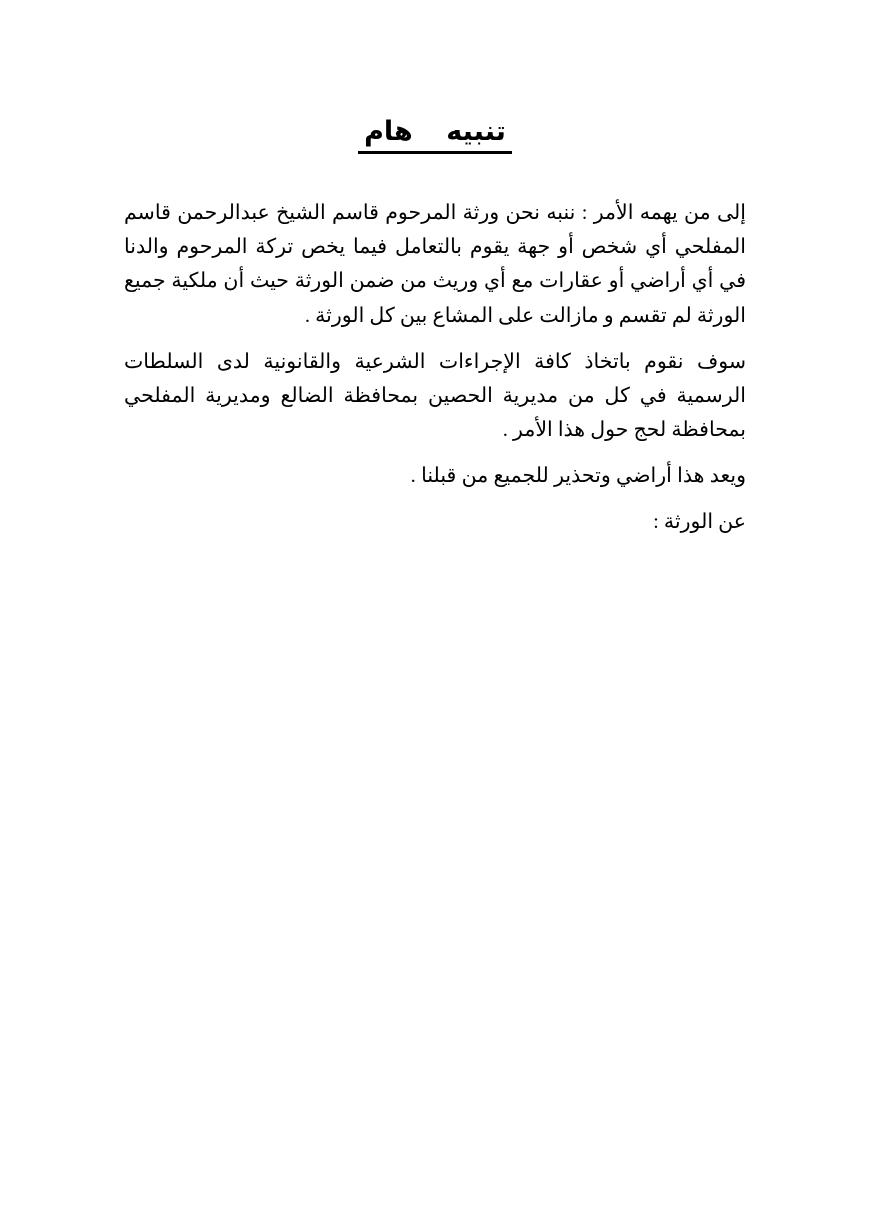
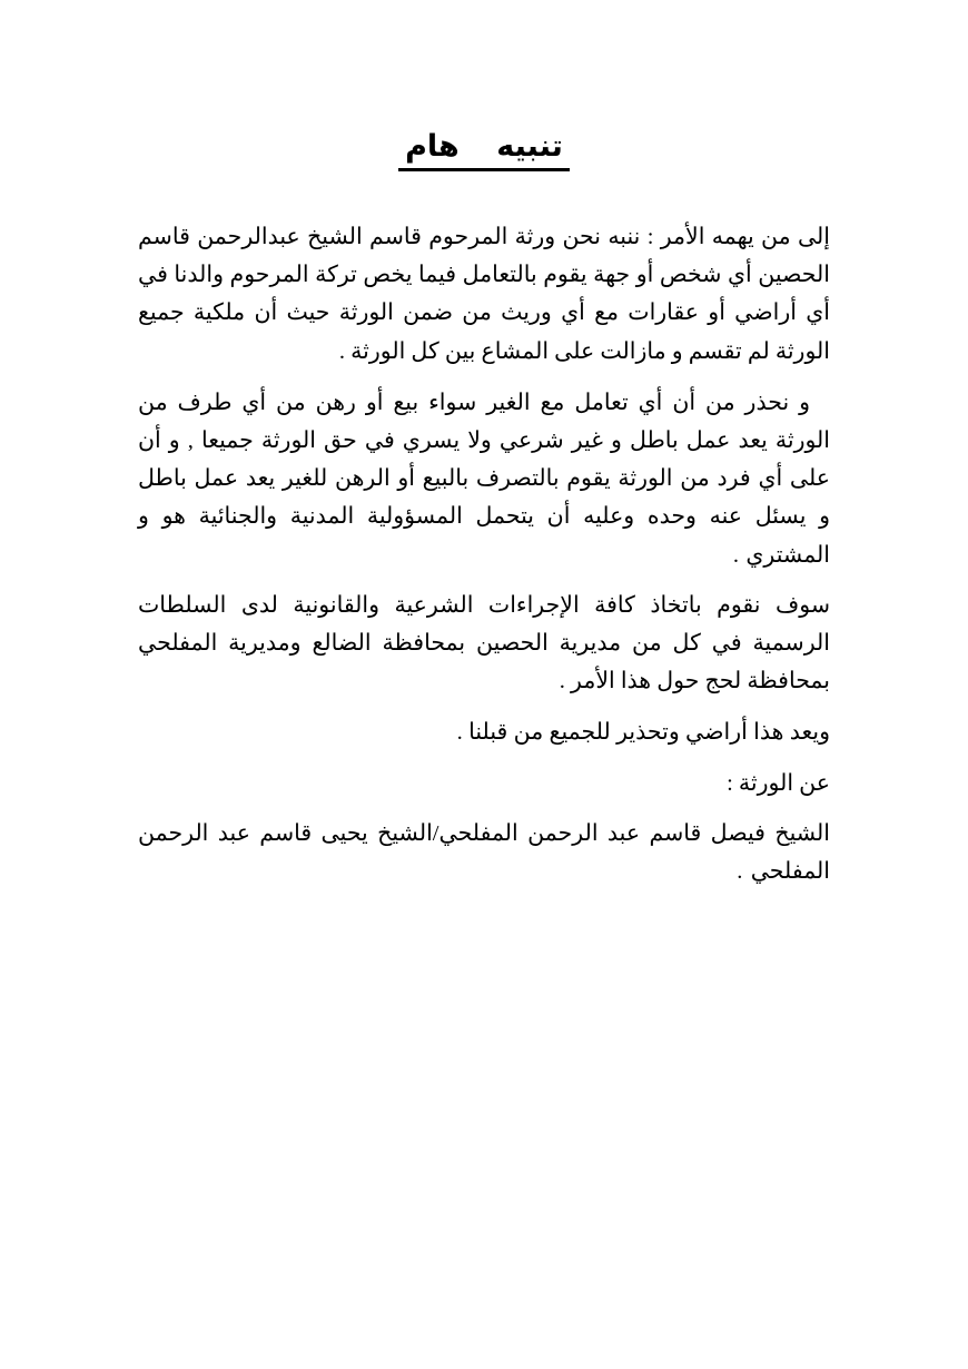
  تنبيه هام
- إلى من يهمه الأمر : ننبه نحن ورثة المرحوم قاسم الشيخ عبدالرحمن قاسم المفلحي أي شخص أو جهة يقوم بالتعامل فيما يخص تركة المرحوم والدنا في أي أراضي أو عقارات مع أي وريث من ضمن الورثة حيث أن ملكية جميع الورثة لم تقسم و مازالت على المشاع بين كل الورثة .
+ إلى من يهمه الأمر : ننبه نحن ورثة المرحوم قاسم الشيخ عبدالرحمن قاسم الحصين أي شخص أو جهة يقوم بالتعامل فيما يخص تركة المرحوم والدنا في أي أراضي أو عقارات مع أي وريث من ضمن الورثة حيث أن ملكية جميع الورثة لم تقسم و مازالت على المشاع بين كل الورثة .
+ و نحذر من أن أي تعامل مع الغير سواء بيع أو رهن من أي طرف من الورثة يعد عمل باطل و غير شرعي ولا يسري في حق الورثة جميعا , و أن على أي فرد من الورثة يقوم بالتصرف بالبيع أو الرهن للغير يعد عمل باطل و يسئل عنه وحده وعليه أن يتحمل المسؤولية المدنية والجنائية هو و المشتري .
  سوف نقوم باتخاذ كافة الإجراءات الشرعية والقانونية لدى السلطات الرسمية في كل من مديرية الحصين بمحافظة الضالع ومديرية المفلحي بمحافظة لحج حول هذا الأمر .
  ويعد هذا أراضي وتحذير للجميع من قبلنا .
  عن الورثة :
+ الشيخ فيصل قاسم عبد الرحمن المفلحي/الشيخ يحيى قاسم عبد الرحمن المفلحي .
